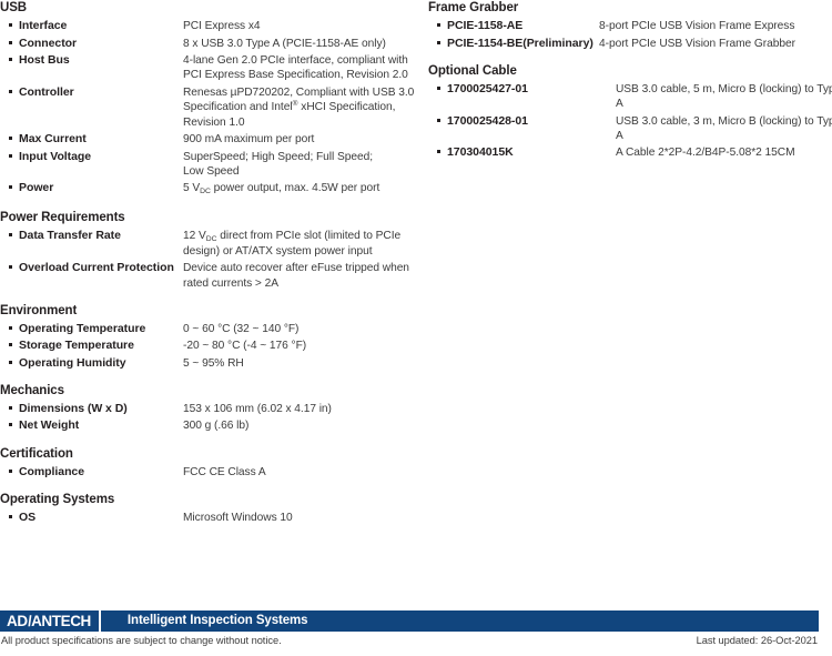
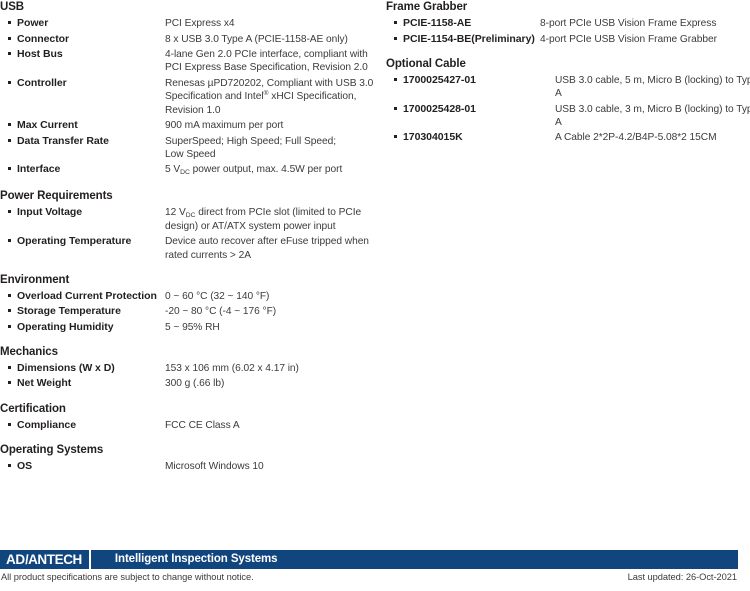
  USB
- Interface
+ Power
  PCI Express x4
  Connector
  8 x USB 3.0 Type A (PCIE-1158-AE only)
  Host Bus
  4-lane Gen 2.0 PCIe interface, compliant with
  PCI Express Base Specification, Revision 2.0
  Controller
  Renesas µPD720202, Compliant with USB 3.0
  Specification and Intel xHCI Specification,
  Revision 1.0
  Max Current
  900 mA maximum per port
- Input Voltage
+ Data Transfer Rate
  SuperSpeed; High Speed; Full Speed;
  Low Speed
- Power
+ Interface
  5 V power output, max. 4.5W per port
  Power Requirements
- Data Transfer Rate
+ Input Voltage
  12 V direct from PCIe slot (limited to PCIe
  design) or AT/ATX system power input
- Overload Current Protection
+ Operating Temperature
  Device auto recover after eFuse tripped when
  rated currents > 2A
  Environment
- Operating Temperature
+ Overload Current Protection
  0 ~ 60 °C (32 ~ 140 °F)
  Storage Temperature
  -20 ~ 80 °C (-4 ~ 176 °F)
  Operating Humidity
  5 ~ 95% RH
  Mechanics
  Dimensions (W x D)
  153 x 106 mm (6.02 x 4.17 in)
  Net Weight
  300 g (.66 lb)
  Certification
  Compliance
  FCC CE Class A
  Operating Systems
  OS
  Microsoft Windows 10
  Frame Grabber
  PCIE-1158-AE
  8-port PCIe USB Vision Frame Express
  PCIE-1154-BE(Preliminary)
  4-port PCIe USB Vision Frame Grabber
  Optional Cable
  1700025427-01
  USB 3.0 cable, 5 m, Micro B (locking) to Ty A
  1700025428-01
  USB 3.0 cable, 3 m, Micro B (locking) to Ty A
  170304015K
  A Cable 2*2P-4.2/B4P-5.08*2 15CM
  Intelligent Inspection Systems
  All product specifications are subject to change without notice.
  Last updated: 26-Oct-2021
